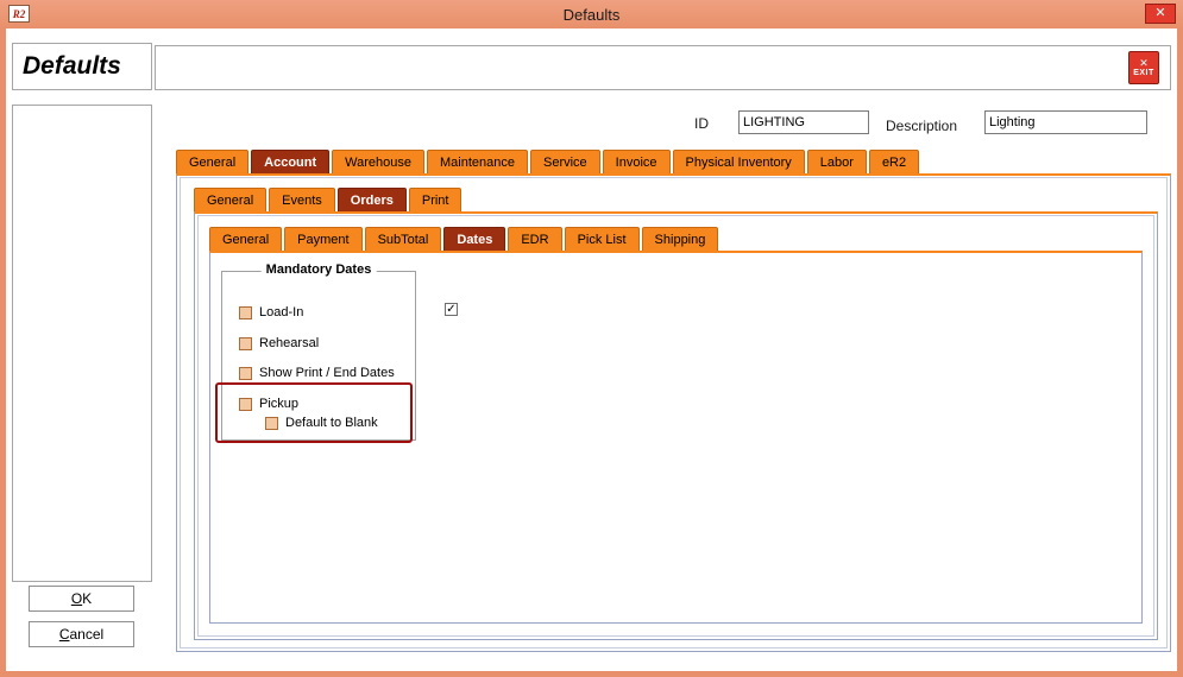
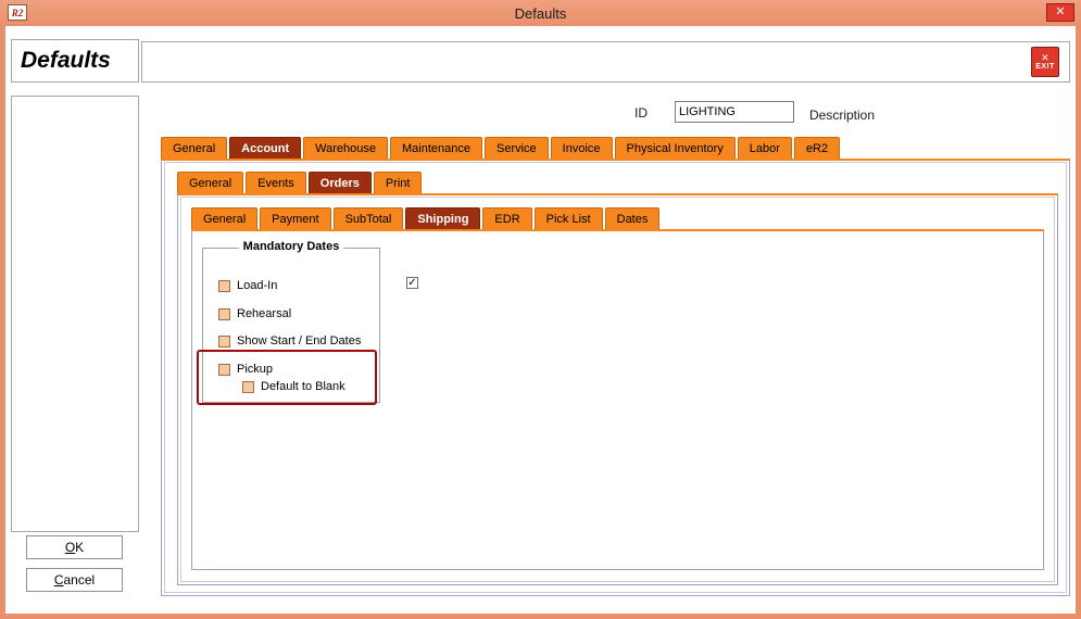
  R2
  Defaults
  ✕
  Defaults
  OK
  Cancel
  ✕
  ID
  LIGHTING
  Description
- Lighting
  General
  Account
  Warehouse
  Maintenance
  Service
  Invoice
  Physical Inventory
  Labor
  eR2
  General
  Events
  Orders
  Print
  General
  Payment
  SubTotal
- Dates
+ Shipping
  EDR
  Pick List
- Shipping
+ Dates
  Mandatory Dates
  Load-In
  Rehearsal
- Show Print / End Dates
+ Show Start / End Dates
  Pickup
  Default to Blank
  ✓
